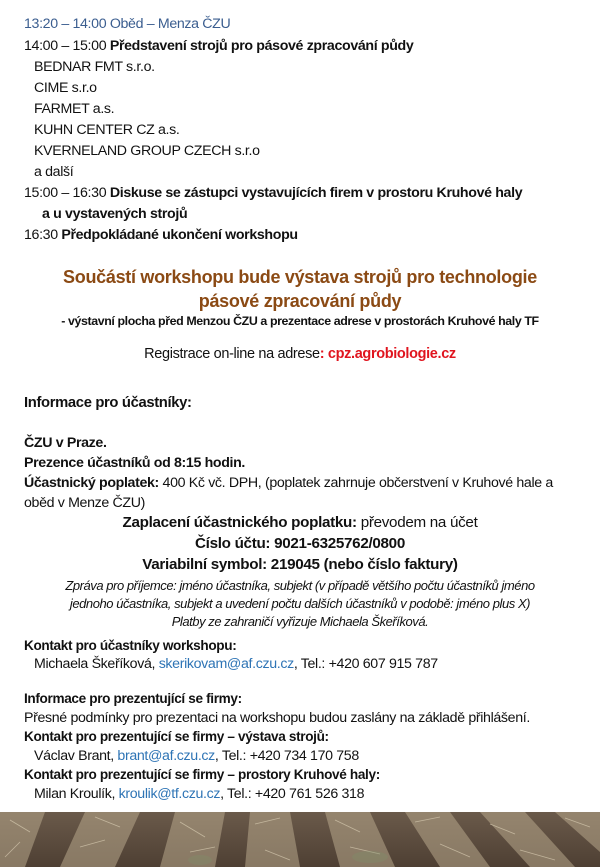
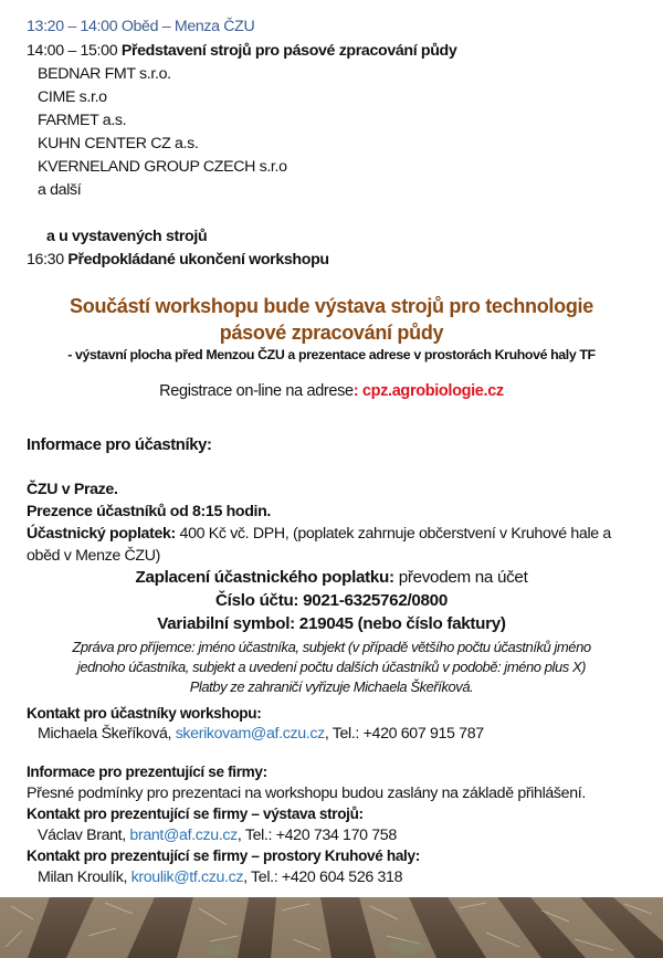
  13:20 – 14:00 Oběd – Menza ČZU
  14:00 – 15:00 Představení strojů pro pásové zpracování půdy
  BEDNAR FMT s.r.o.
  CIME s.r.o
  FARMET a.s.
  KUHN CENTER CZ a.s.
  KVERNELAND GROUP CZECH s.r.o
  a další
- 15:00 – 16:30 Diskuse se zástupci vystavujících firem v prostoru Kruhové haly
  a u vystavených strojů
  16:30 Předpokládané ukončení workshopu
  Součástí workshopu bude výstava strojů pro technologie
  pásové zpracování půdy
  - výstavní plocha před Menzou ČZU a prezentace adrese v prostorách Kruhové haly TF
  Registrace on-line na adrese: cpz.agrobiologie.cz
  Informace pro účastníky:
  ČZU v Praze.
  Prezence účastníků od 8:15 hodin.
  Účastnický poplatek: 400 Kč vč. DPH, (poplatek zahrnuje občerstvení v Kruhové hale a
  oběd v Menze ČZU)
  Zaplacení účastnického poplatku: převodem na účet
  Číslo účtu: 9021-6325762/0800
  Variabilní symbol: 219045 (nebo číslo faktury)
  Zpráva pro příjemce: jméno účastníka, subjekt (v případě většího počtu účastníků jméno
  jednoho účastníka, subjekt a uvedení počtu dalších účastníků v podobě: jméno plus X)
  Platby ze zahraničí vyřizuje Michaela Škeříková.
  Kontakt pro účastníky workshopu:
  Michaela Škeříková, skerikovam@af.czu.cz, Tel.: +420 607 915 787
  Informace pro prezentující se firmy:
  Přesné podmínky pro prezentaci na workshopu budou zaslány na základě přihlášení.
  Kontakt pro prezentující se firmy – výstava strojů:
  Václav Brant, brant@af.czu.cz, Tel.: +420 734 170 758
  Kontakt pro prezentující se firmy – prostory Kruhové haly:
- Milan Kroulík, kroulik@tf.czu.cz, Tel.: +420 761 526 318
+ Milan Kroulík, kroulik@tf.czu.cz, Tel.: +420 604 526 318
